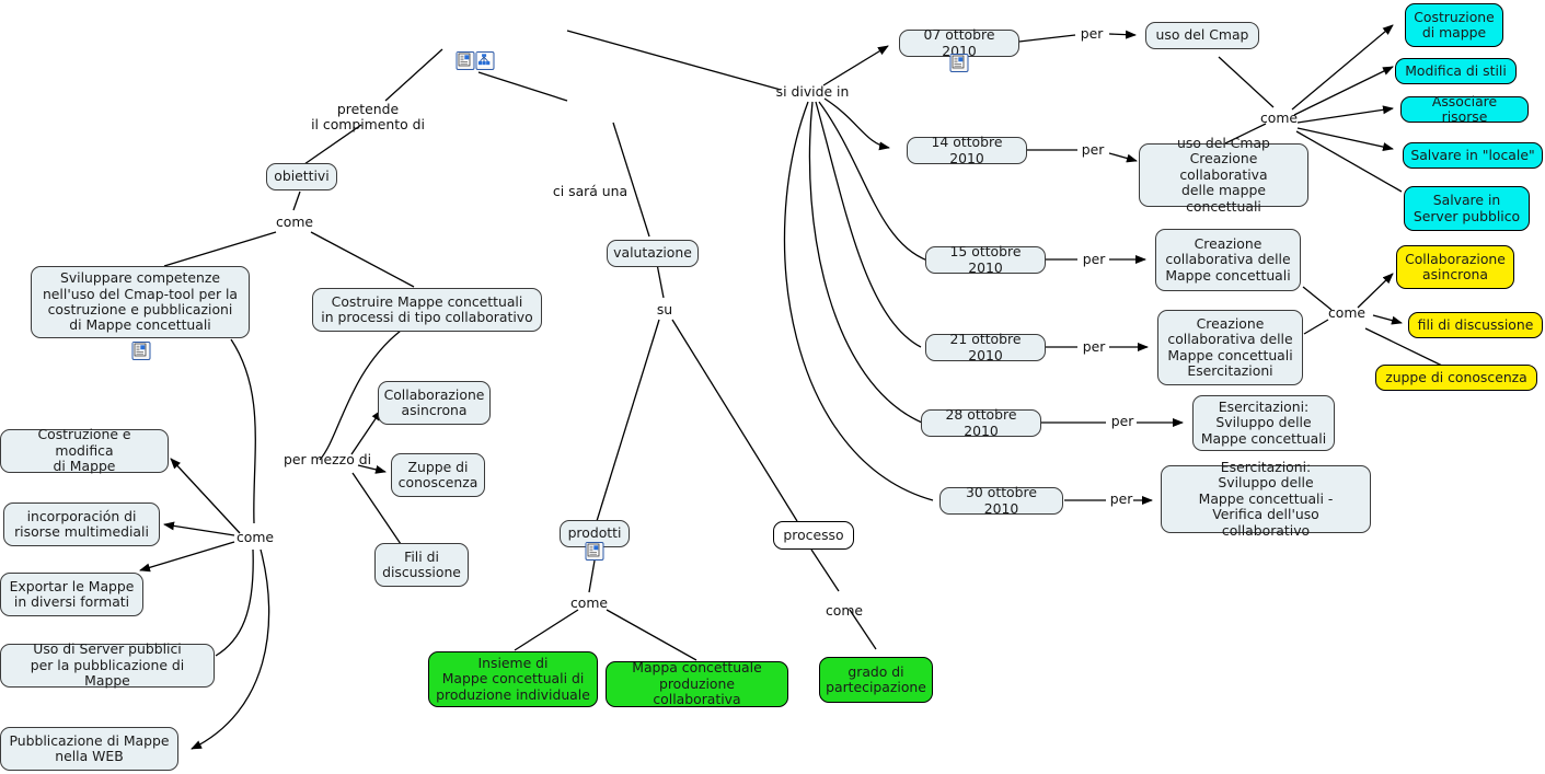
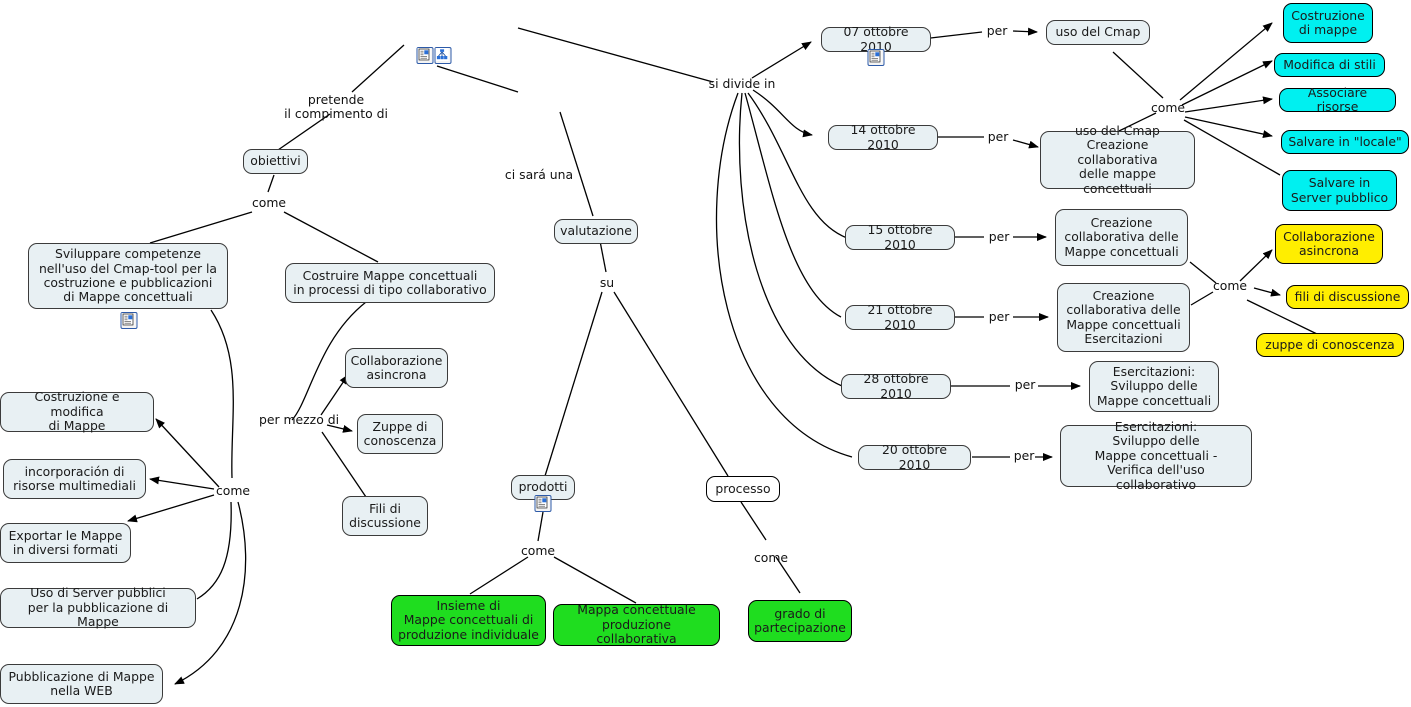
  obiettivi
  Sviluppare competenze
  nell'uso del Cmap-tool per la
  costruzione e pubblicazioni
  di Mappe concettuali
  Costruire Mappe concettuali
  in processi di tipo collaborativo
  Costruzione e modifica
  di Mappe
  incorporación di
  risorse multimediali
  Exportar le Mappe
  in diversi formati
  Uso di Server pubblici
  per la pubblicazione di Mappe
  Pubblicazione di Mappe
  nella WEB
  Collaborazione
  asincrona
  Zuppe di
  conoscenza
  Fili di
  discussione
  valutazione
  prodotti
  processo
  Insieme di
  Mappe concettuali di
  produzione individuale
  Mappa concettuale
  produzione collaborativa
  grado di
  partecipazione
  07 ottobre 2010
  14 ottobre 2010
  15 ottobre 2010
  21 ottobre 2010
  28 ottobre 2010
- 30 ottobre 2010
+ 20 ottobre 2010
  uso del Cmap
  uso del Cmap
  Creazione collaborativa
  delle mappe concettuali
  Creazione
  collaborativa delle
  Mappe concettuali
  Creazione
  collaborativa delle
  Mappe concettuali
  Esercitazioni
  Esercitazioni:
  Sviluppo delle
  Mappe concettuali
  Esercitazioni:
  Sviluppo delle
  Mappe concettuali -
  Verifica dell'uso collaborativo
  Costruzione
  di mappe
  Modifica di stili
  Associare risorse
  Salvare in "locale"
  Salvare in
  Server pubblico
  Collaborazione
  asincrona
  fili di discussione
  zuppe di conoscenza
  pretende
  il compimento di
  come
  si divide in
  ci sará una
  su
  per mezzo di
  come
  come
  come
  come
  come
  per
  per
  per
  per
  per
  per
